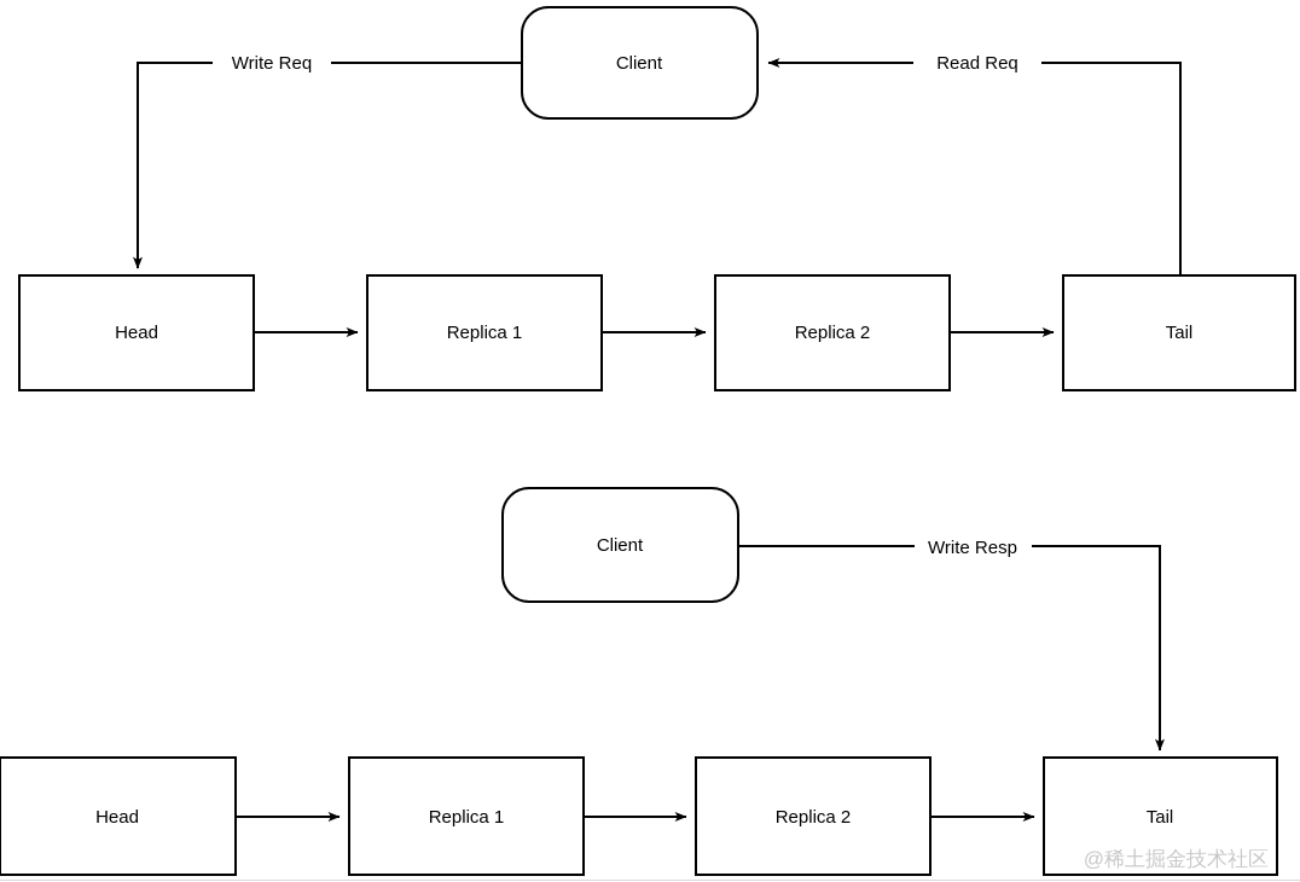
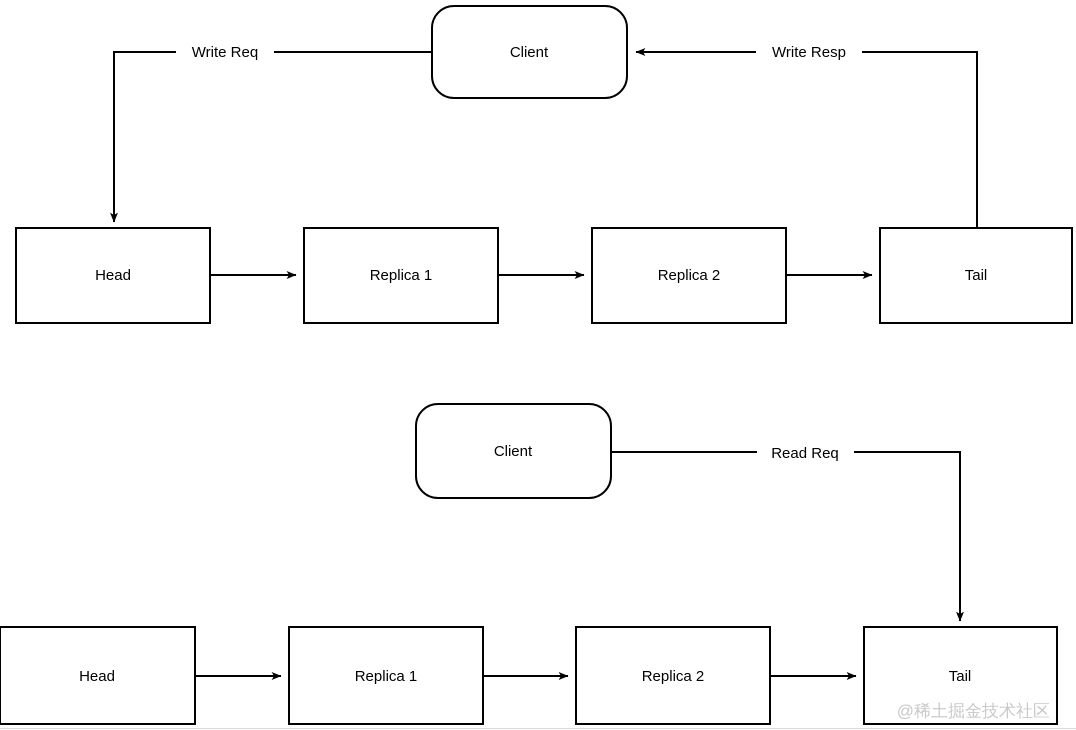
  Client
  Head
  Replica 1
  Replica 2
  Tail
  Write Req
- Read Req
+ Write Resp
  Client
  Head
  Replica 1
  Replica 2
  Tail
- Write Resp
+ Read Req
  @稀土掘金技术社区
